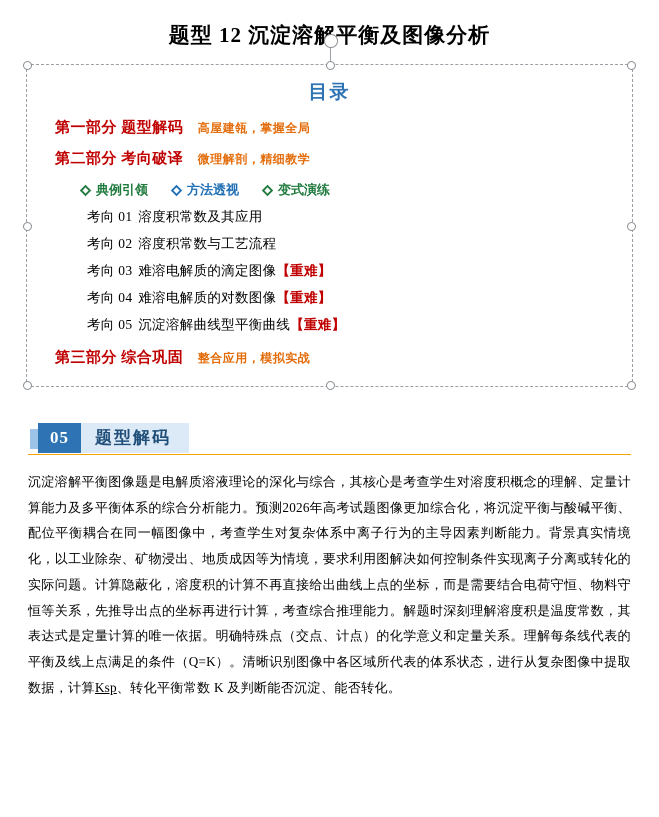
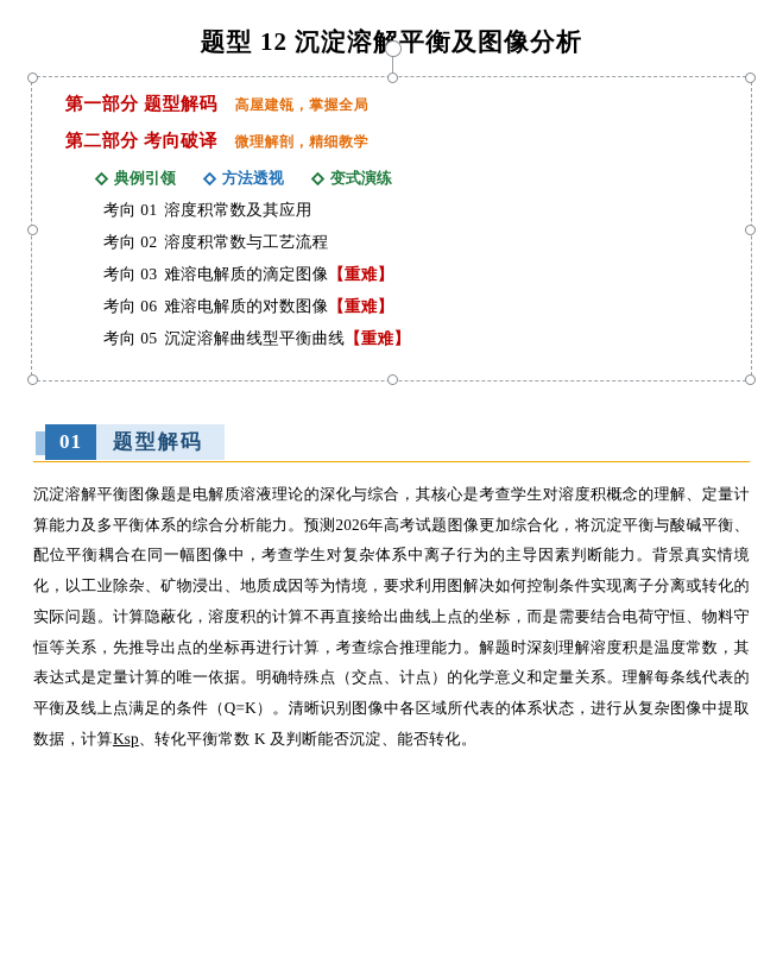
  题型 12 沉淀溶平衡及图像分析
- 目录
  第一部分 题型解码 高屋建瓴，掌握全局
  第二部分 考向破译 微理解剖，精细教学
  典例引领
  方法透视
  变式演练
  考向 01 溶度积常数及其应用
  考向 02 溶度积常数与工艺流程
  考向 03 难溶电解质的滴定图像【重难】
- 考向 04 难溶电解质的对数图像【重难】
+ 考向 06 难溶电解质的对数图像【重难】
  考向 05 沉淀溶解曲线型平衡曲线【重难】
- 第三部分 综合巩固 整合应用，模拟实战
- 05
+ 01
  题型解码
  沉淀溶解平衡图像题是电解质溶液理论的深化与综合，其核心是考查学生对溶度积概念的理解、定量计算能力及多平衡体系的综合分析能力。预测2026年高考试题图像更加综合化，将沉淀平衡与酸碱平衡、配位平衡耦合在同一幅图像中，考查学生对复杂体系中离子行为的主导因素判断能力。背景真实情境化，以工业除杂、矿物浸出、地质成因等为情境，要求利用图解决如何控制条件实现离子分离或转化的实际问题。计算隐蔽化，溶度积的计算不再直接给出曲线上点的坐标，而是需要结合电荷守恒、物料守恒等关系，先推导出点的坐标再进行计算，考查综合推理能力。解题时深刻理解溶度积是温度常数，其表达式是定量计算的唯一依据。明确特殊点（交点、计点）的化学意义和定量关系。理解每条线代表的平衡及线上点满足的条件（Q=K）。清晰识别图像中各区域所代表的体系状态，进行从复杂图像中提取数据，计算Ksp、转化平衡常数 K 及判断能否沉淀、能否转化。
